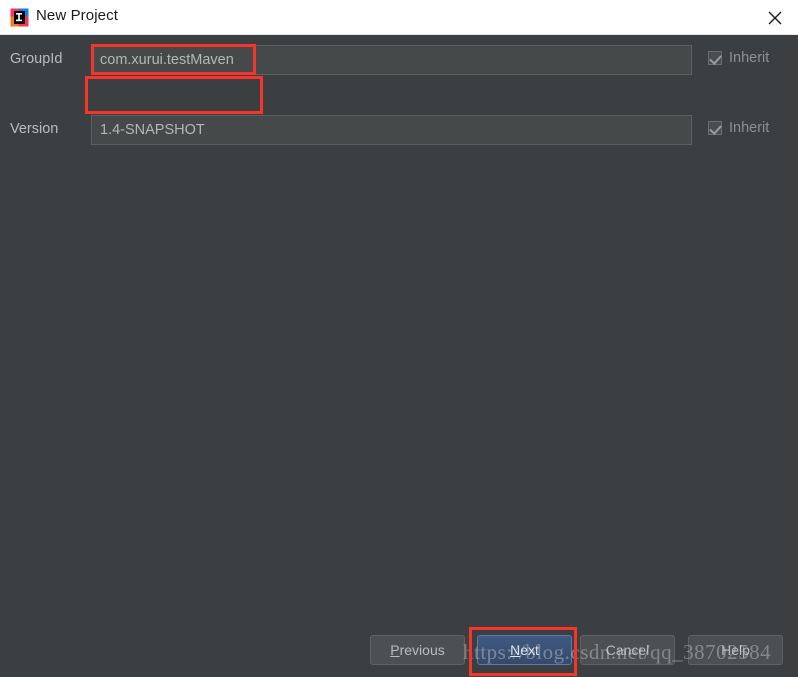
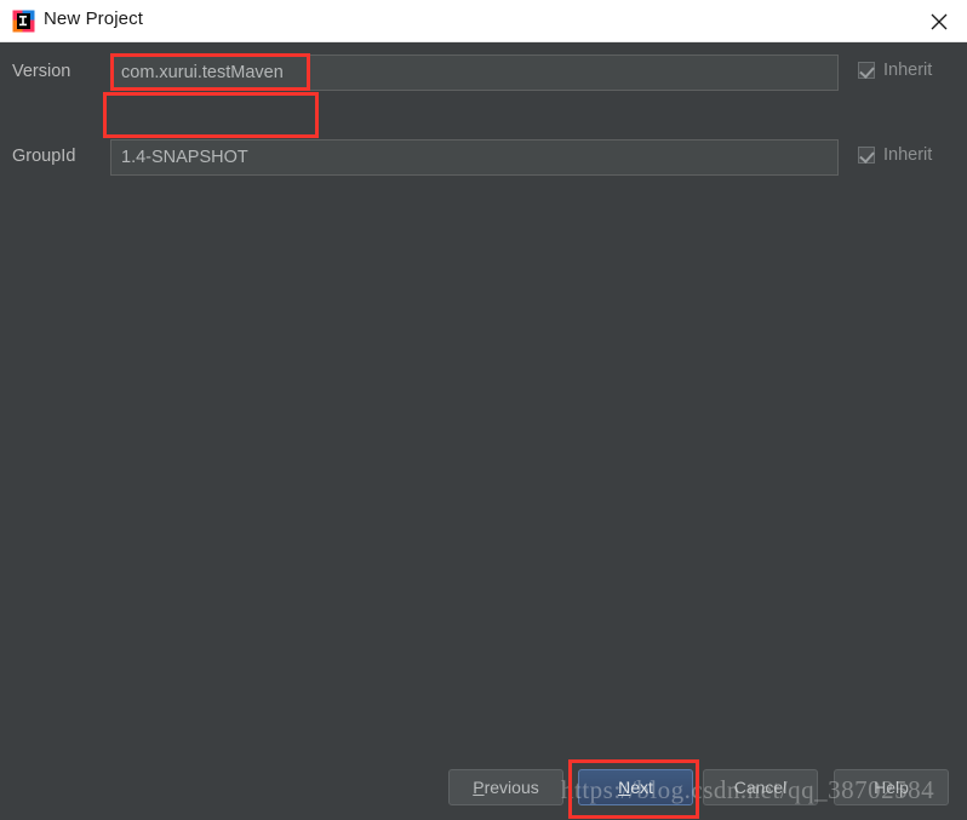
  New Project
- GroupId
+ Version
  com.xurui.testMaven
  Inherit
- Version
+ GroupId
  1.4-SNAPSHOT
  Inherit
  P
  revious
  N
  ext
  Cancel
  Help
  https://blog.csdn.net/qq_38702584
